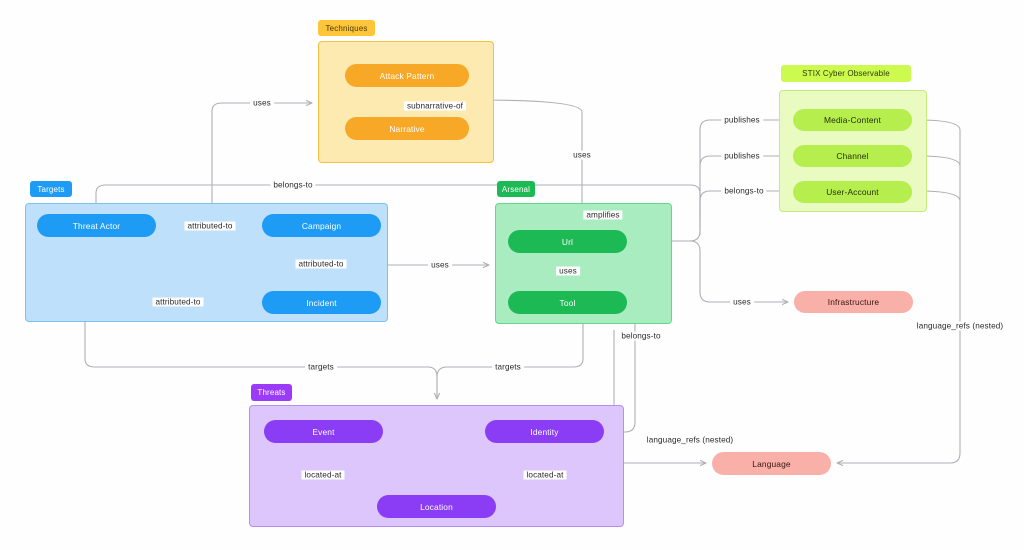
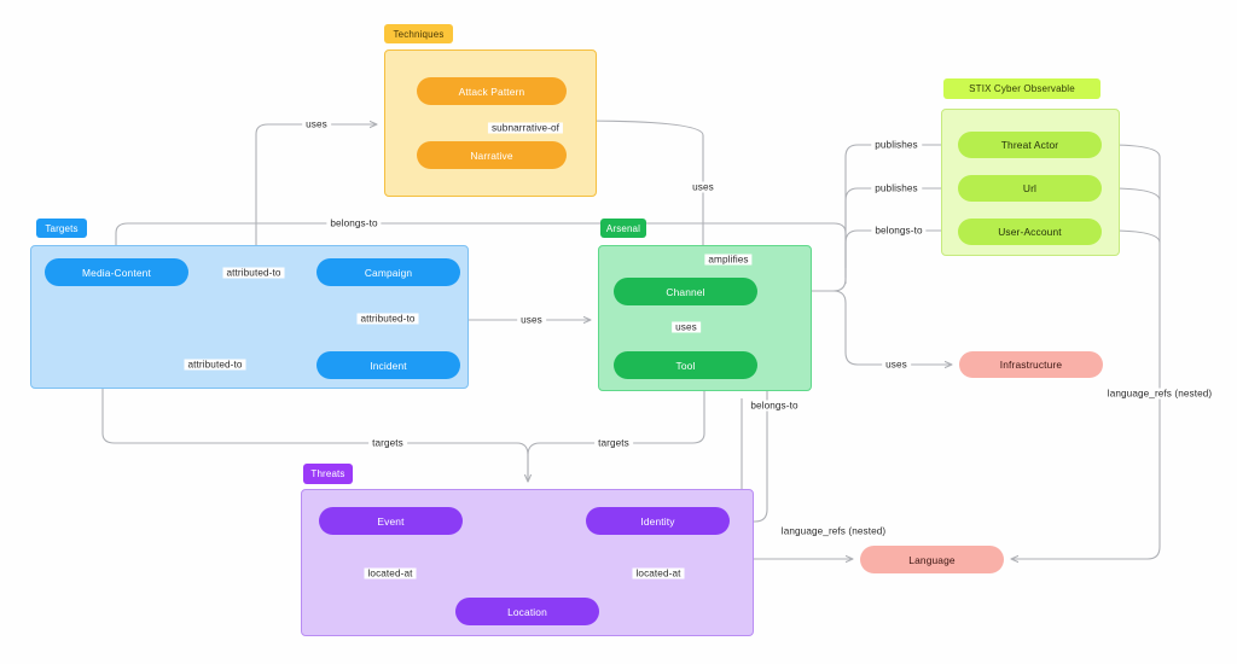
  Techniques
  Attack Pattern
  Narrative
  Targets
- Threat Actor
+ Media-Content
  Campaign
  Incident
  Arsenal
- Url
+ Channel
  Tool
  STIX Cyber Observable
- Media-Content
+ Threat Actor
- Channel
+ Url
  User-Account
  Threats
  Event
  Identity
  Location
  Infrastructure
  Language
  attributed-to
  attributed-to
  attributed-to
  subnarrative-of
  uses
  belongs-to
  uses
  uses
  amplifies
  uses
  publishes
  publishes
  belongs-to
  uses
  targets
  targets
  located-at
  located-at
  belongs-to
  language_refs (nested)
  language_refs (nested)
